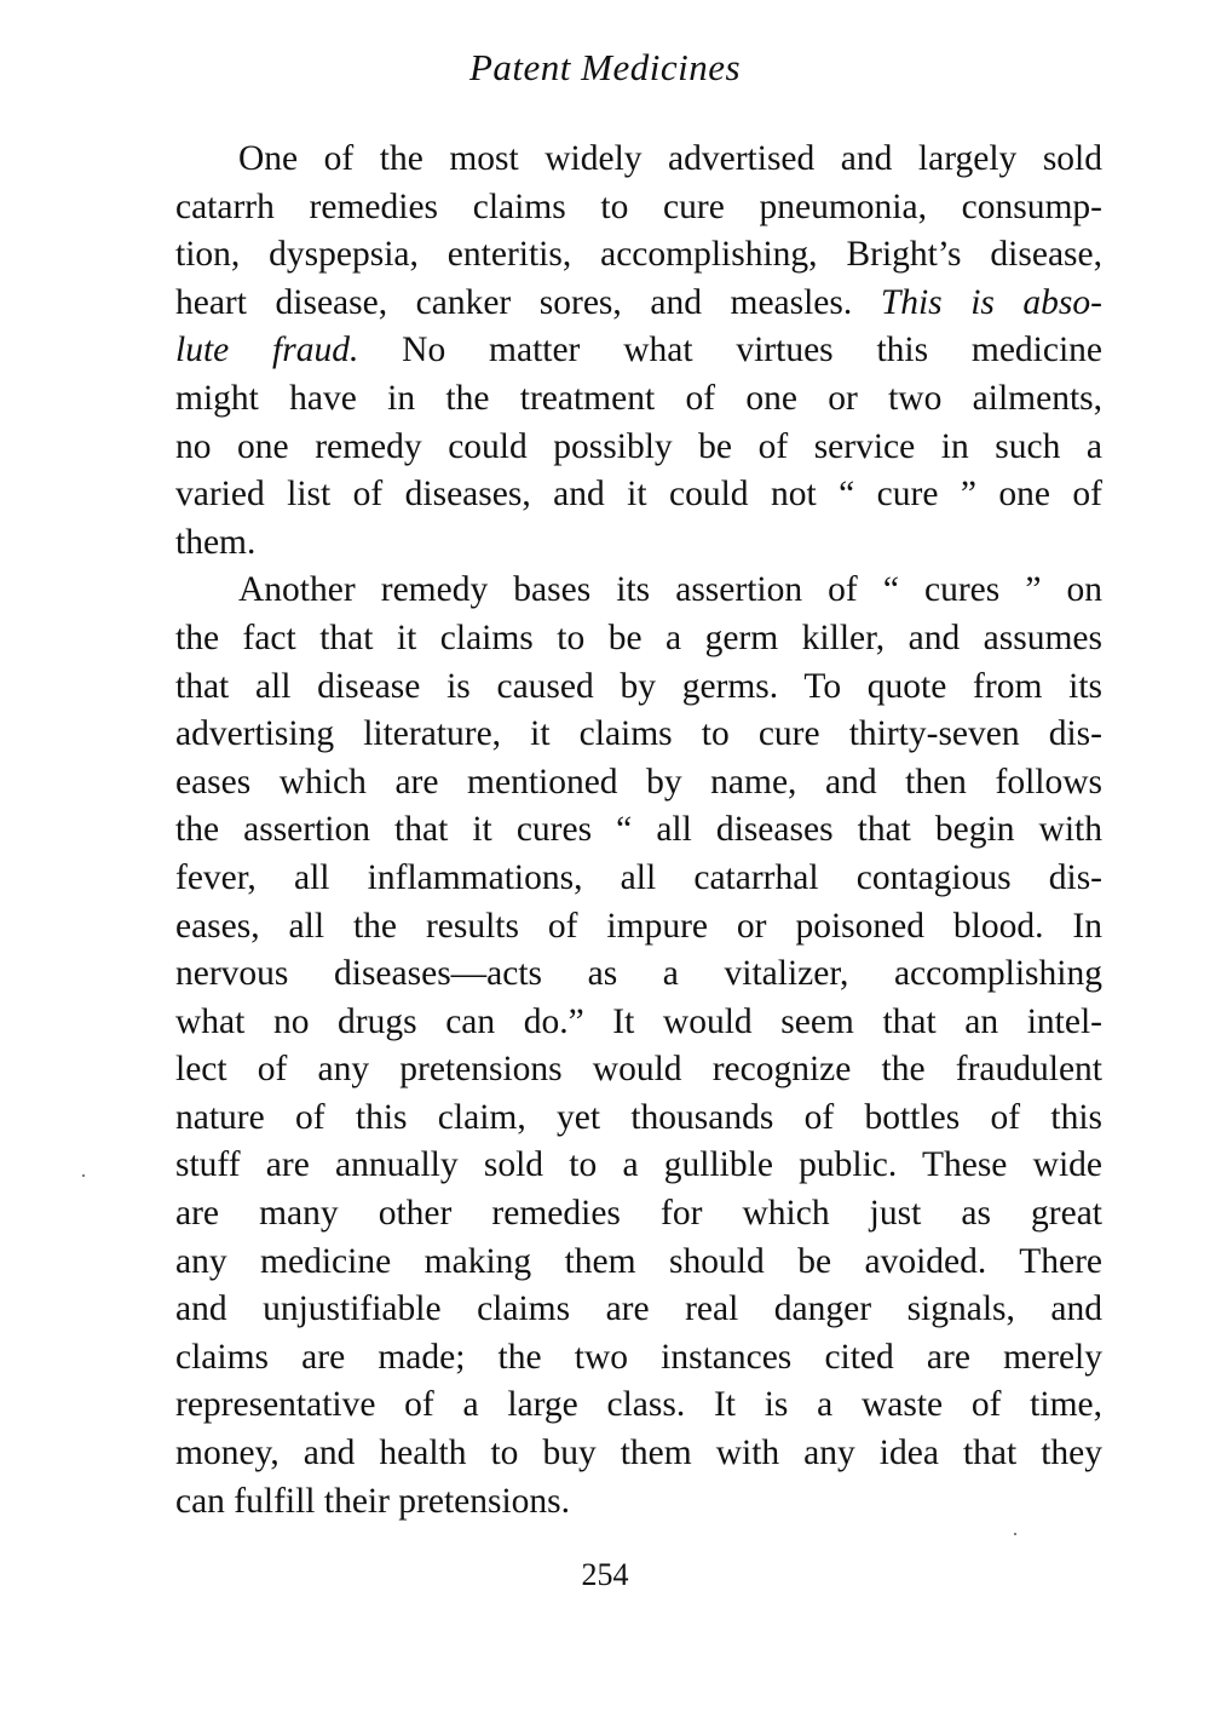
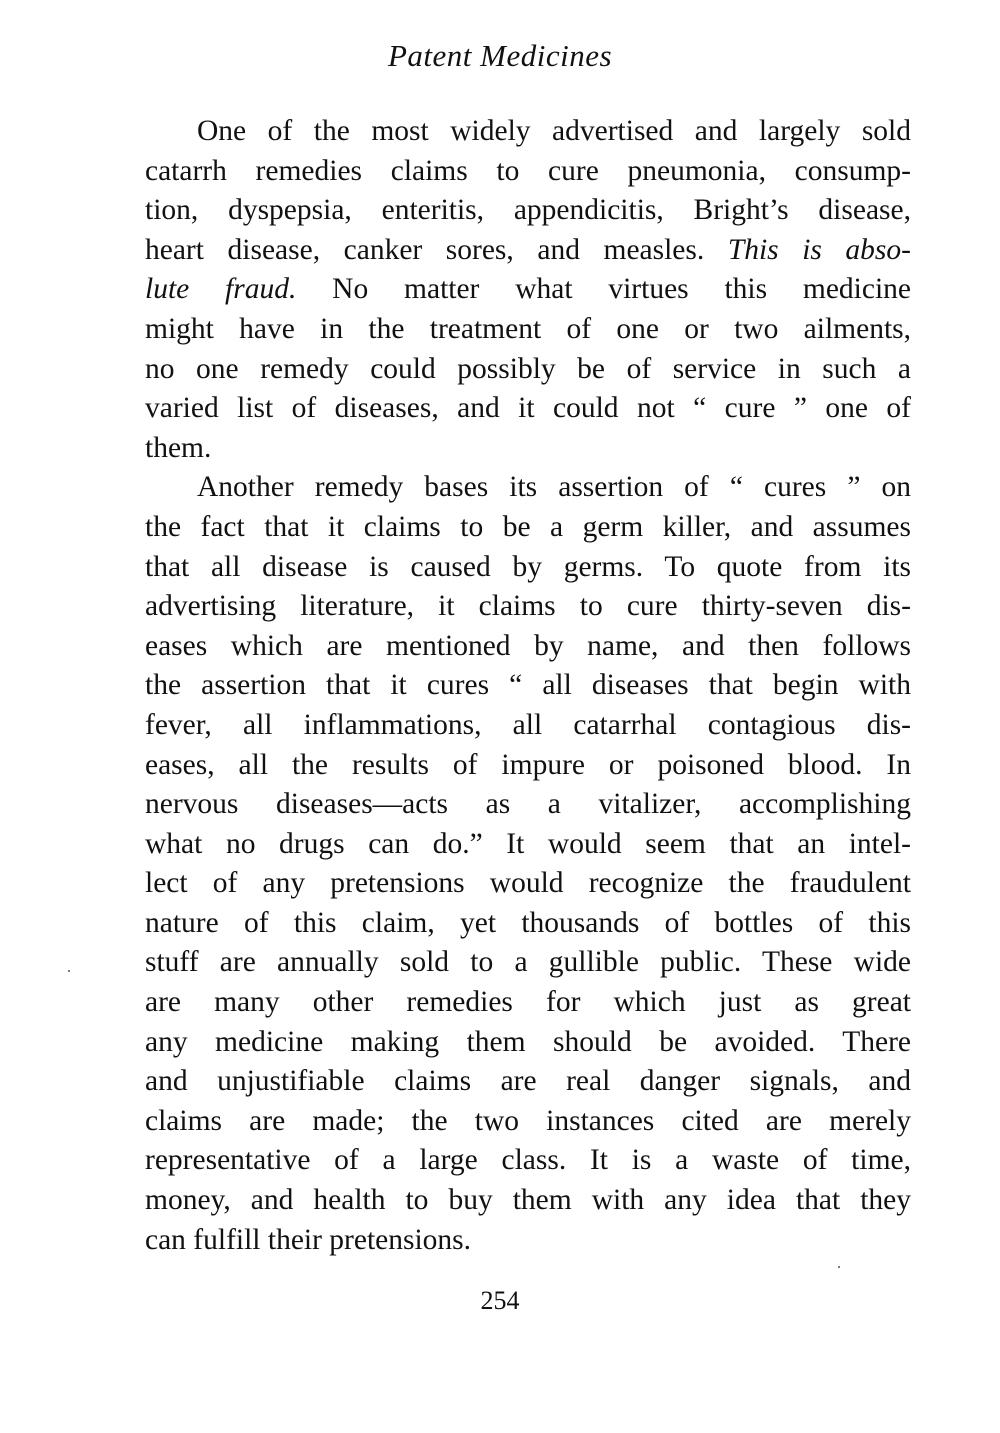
  Patent Medicines
  One of the most widely advertised and largely sold
  catarrh remedies claims to cure pneumonia, consump-
- tion, dyspepsia, enteritis, accomplishing, Bright’s disease,
+ tion, dyspepsia, enteritis, appendicitis, Bright’s disease,
  heart disease, canker sores, and measles. This is abso-
  lute fraud. No matter what virtues this medicine
  might have in the treatment of one or two ailments,
  no one remedy could possibly be of service in such a
  varied list of diseases, and it could not “ cure ” one of
  them.
  Another remedy bases its assertion of “ cures ” on
  the fact that it claims to be a germ killer, and assumes
  that all disease is caused by germs. To quote from its
  advertising literature, it claims to cure thirty-seven dis-
  eases which are mentioned by name, and then follows
  the assertion that it cures “ all diseases that begin with
  fever, all inflammations, all catarrhal contagious dis-
  eases, all the results of impure or poisoned blood. In
  nervous diseases—acts as a vitalizer, accomplishing
  what no drugs can do.” It would seem that an intel-
  lect of any pretensions would recognize the fraudulent
  nature of this claim, yet thousands of bottles of this
  stuff are annually sold to a gullible public. These wide
  are many other remedies for which just as great
  any medicine making them should be avoided. There
  and unjustifiable claims are real danger signals, and
  claims are made; the two instances cited are merely
  representative of a large class. It is a waste of time,
  money, and health to buy them with any idea that they
  can fulfill their pretensions.
  254
